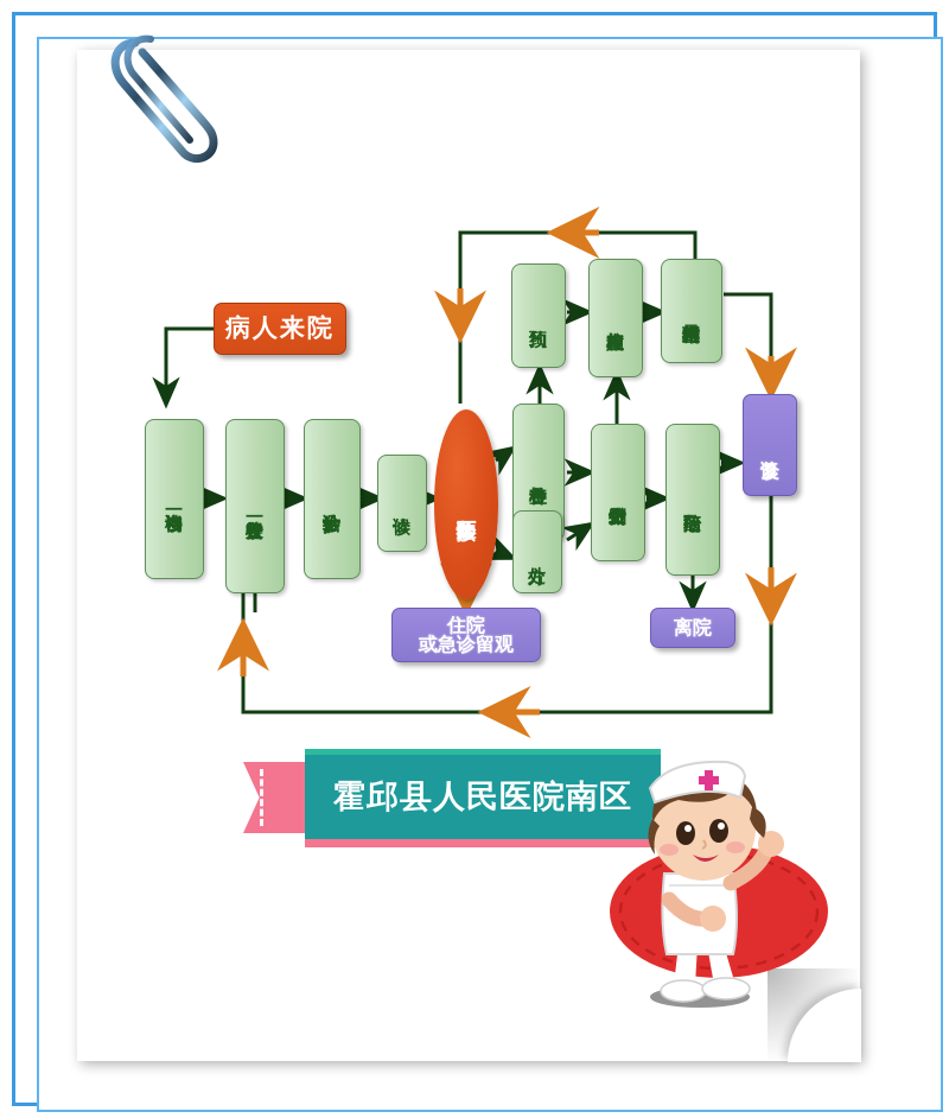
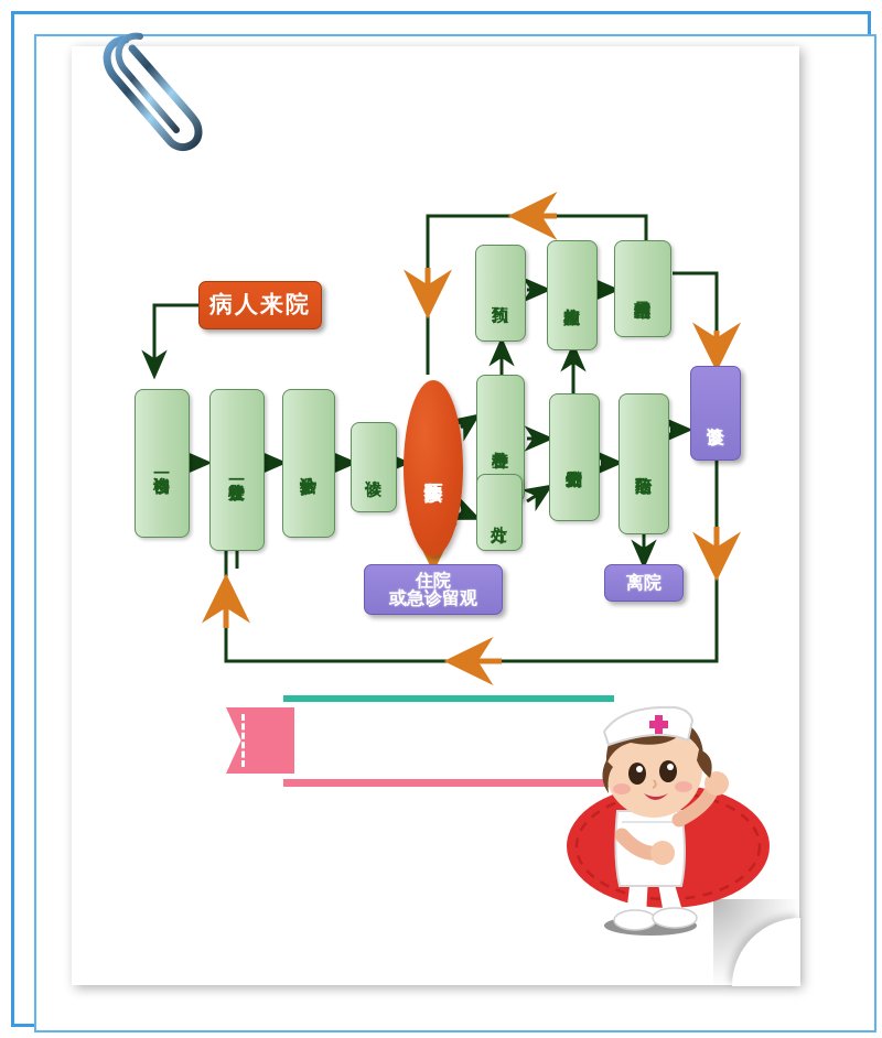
  病人来院
  离院
  住院
  或急诊留观
- 霍邱县人民医院南区
